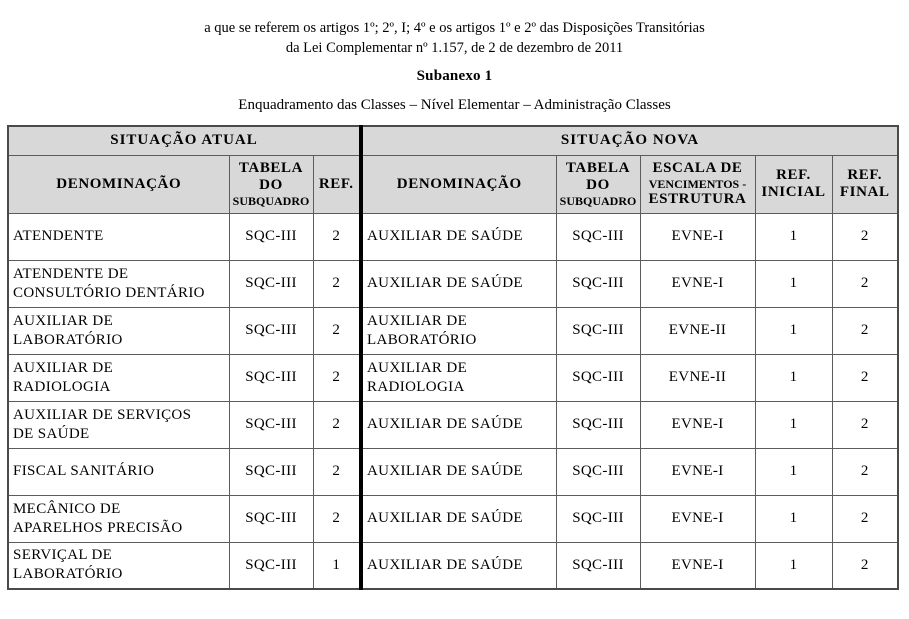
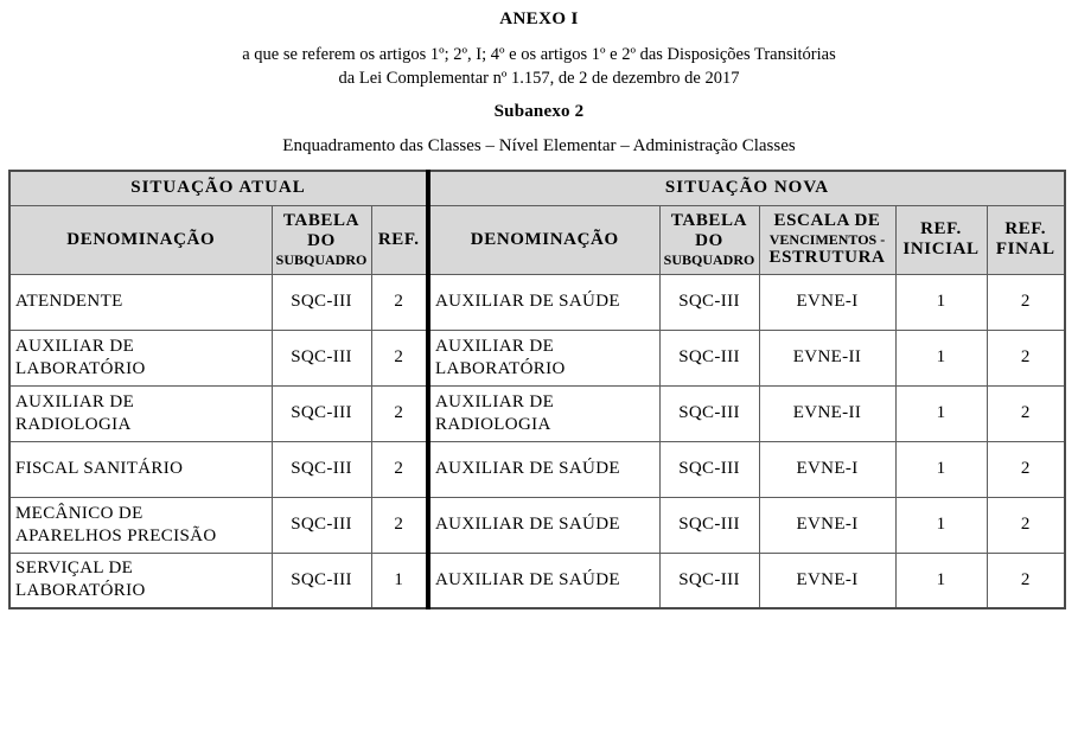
+ ANEXO I
  a que se referem os artigos 1º; 2º, I; 4º e os artigos 1º e 2º das Disposições Transitórias
- da Lei Complementar nº 1.157, de 2 de dezembro de 2011
+ da Lei Complementar nº 1.157, de 2 de dezembro de 2017
- Subanexo 1
+ Subanexo 2
  Enquadramento das Classes – Nível Elementar – Administração Classes
  SITUAÇÃO ATUAL	SITUAÇÃO NOVA
  DENOMINAÇÃO	TABELA DO SUBQUADRO	REF.	DENOMINAÇÃO	TABELA DO SUBQUADRO	ESCALA DE VENCIMENTOS - ESTRUTURA	REF. INICIAL	REF. FINAL
  ATENDENTE	SQC-III	2	AUXILIAR DE SAÚDE	SQC-III	EVNE-I	1	2
- ATENDENTE DE CONSULTÓRIO DENTÁRIO	SQC-III	2	AUXILIAR DE SAÚDE	SQC-III	EVNE-I	1	2
  AUXILIAR DE LABORATÓRIO	SQC-III	2	AUXILIAR DE LABORATÓRIO	SQC-III	EVNE-II	1	2
  AUXILIAR DE RADIOLOGIA	SQC-III	2	AUXILIAR DE RADIOLOGIA	SQC-III	EVNE-II	1	2
- AUXILIAR DE SERVIÇOS DE SAÚDE	SQC-III	2	AUXILIAR DE SAÚDE	SQC-III	EVNE-I	1	2
  FISCAL SANITÁRIO	SQC-III	2	AUXILIAR DE SAÚDE	SQC-III	EVNE-I	1	2
  MECÂNICO DE APARELHOS PRECISÃO	SQC-III	2	AUXILIAR DE SAÚDE	SQC-III	EVNE-I	1	2
  SERVIÇAL DE LABORATÓRIO	SQC-III	1	AUXILIAR DE SAÚDE	SQC-III	EVNE-I	1	2
